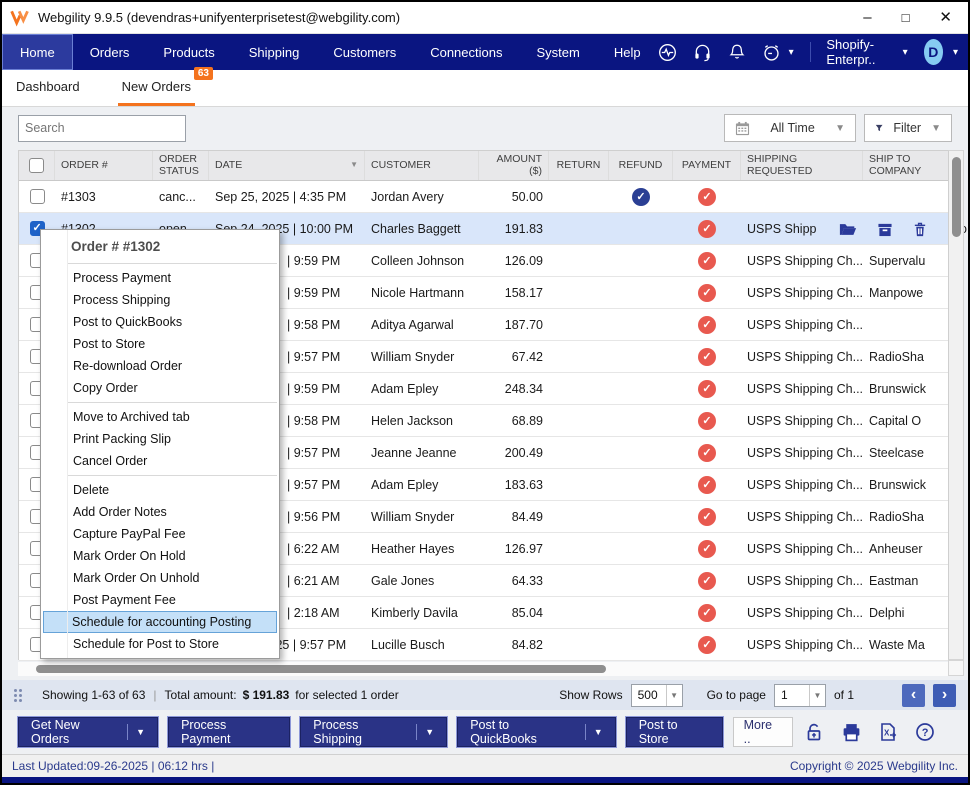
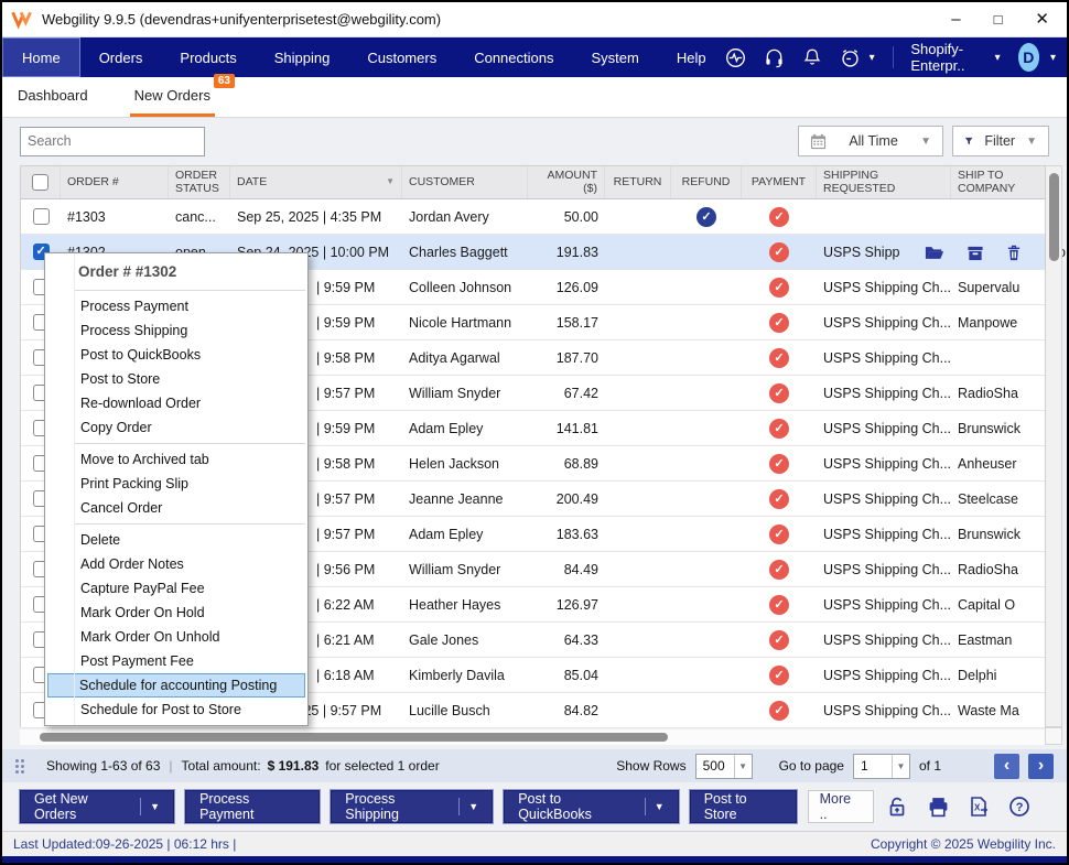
  Webgility 9.9.5 (devendras+unifyenterprisetest@webgility.com)
  –
  □
  ✕
  Home
  Orders
  Products
  Shipping
  Customers
  Connections
  System
  Help
  ▾
  Shopify-Enterpr..
  ▾
  D
  ▾
  Dashboard
  New Orders
  63
  Search
  All Time
  ▼
  Filter
  ▼
  ORDER #
  ORDER STATUS
  DATE
  ▼
  CUSTOMER
  AMOUNT ($)
  RETURN
  REFUND
  PAYMENT
  SHIPPING REQUESTED
  SHIP TO COMPANY
  #1303
  canc...
  Sep 25, 2025 | 4:35 PM
  Jordan Avery
  50.00
  ✓
  ✓
  Charles Baggett
  191.83
  ✓
  USPS Shipp
  | 9:59 PM
  Colleen Johnson
  126.09
  ✓
  USPS Shipping Ch...
  Supervalu
  | 9:59 PM
  Nicole Hartmann
  158.17
  ✓
  USPS Shipping Ch...
  Manpowe
  | 9:58 PM
  Aditya Agarwal
  187.70
  ✓
  USPS Shipping Ch...
  | 9:57 PM
  William Snyder
  67.42
  ✓
  USPS Shipping Ch...
  RadioSha
  | 9:59 PM
  Adam Epley
- 248.34
+ 141.81
  ✓
  USPS Shipping Ch...
  Brunswick
  | 9:58 PM
  Helen Jackson
  68.89
  ✓
  USPS Shipping Ch...
- Capital O
+ Anheuser
  | 9:57 PM
  Jeanne Jeanne
  200.49
  ✓
  USPS Shipping Ch...
  Steelcase
  | 9:57 PM
  Adam Epley
  183.63
  ✓
  USPS Shipping Ch...
  Brunswick
  | 9:56 PM
  William Snyder
  84.49
  ✓
  USPS Shipping Ch...
  RadioSha
  | 6:22 AM
  Heather Hayes
  126.97
  ✓
  USPS Shipping Ch...
- Anheuser
+ Capital O
  | 6:21 AM
  Gale Jones
  64.33
  ✓
  USPS Shipping Ch...
  Eastman
- | 2:18 AM
+ | 6:18 AM
  Kimberly Davila
  85.04
  ✓
  USPS Shipping Ch...
  Delphi
  Lucille Busch
  84.82
  ✓
  USPS Shipping Ch...
  Waste Ma
  Showing 1-63 of 63
  |
  Total amount:
  $ 191.83
  for selected 1 order
  Show Rows
  500
  ▼
  Go to page
  1
  ▼
  of 1
  ‹
  ›
  Get New Orders
  ▼
  Process Payment
  Process Shipping
  ▼
  Post to QuickBooks
  ▼
  Post to Store
  More ..
  X
  ?
  Last Updated:09-26-2025 | 06:12 hrs |
  Copyright © 2025 Webgility Inc.
  Order # #1302
  Process Payment
  Process Shipping
  Post to QuickBooks
  Post to Store
  Re-download Order
  Copy Order
  Move to Archived tab
  Print Packing Slip
  Cancel Order
  Delete
  Add Order Notes
  Capture PayPal Fee
  Mark Order On Hold
  Mark Order On Unhold
  Post Payment Fee
  Schedule for accounting Posting
  Schedule for Post to Store
